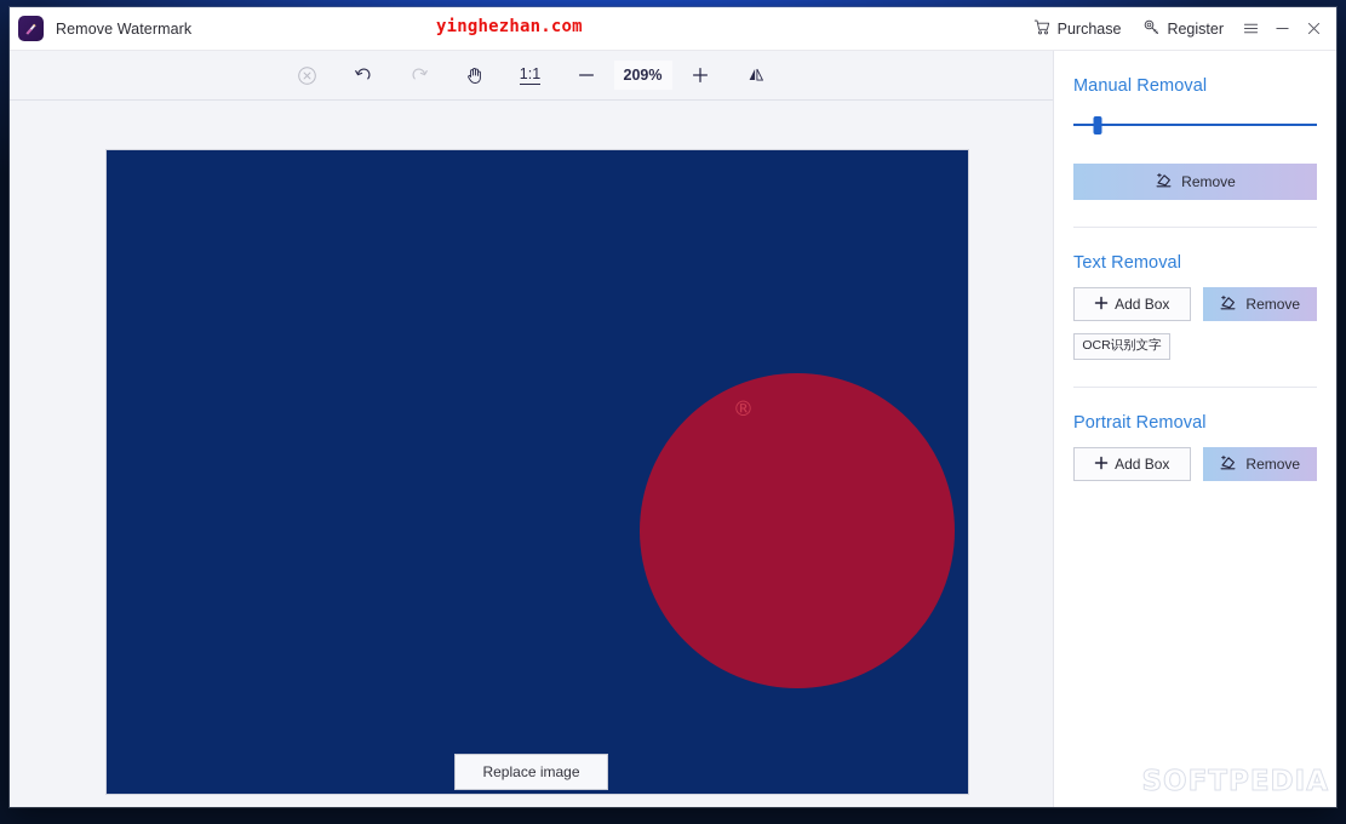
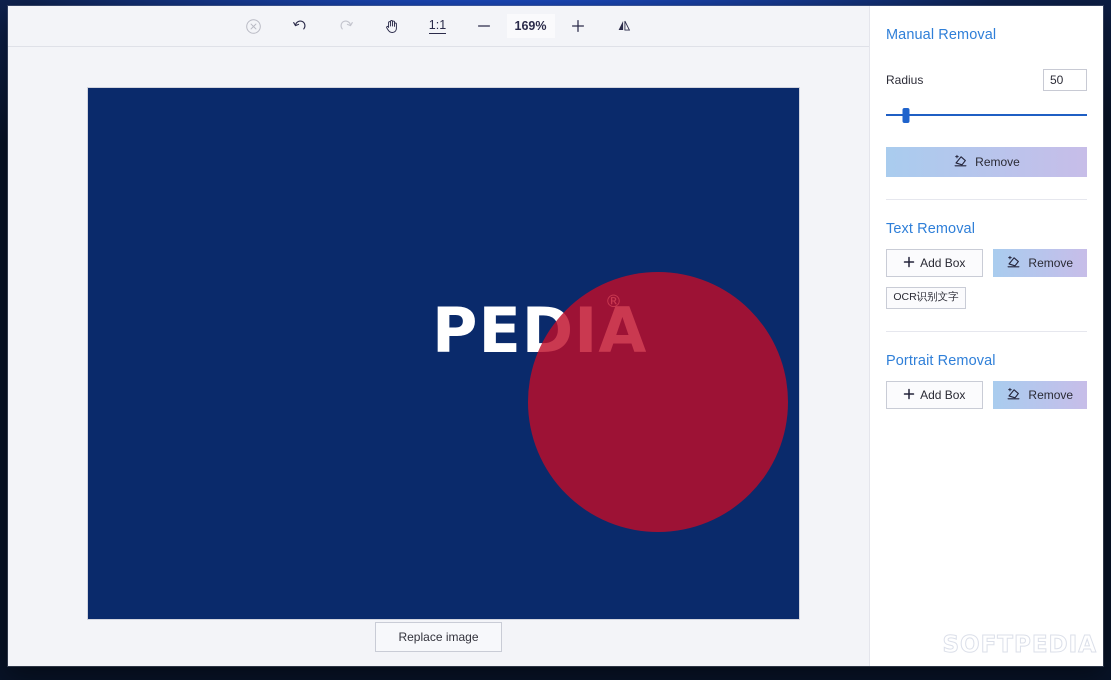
- Remove Watermark
- yinghezhan.com
- Purchase
- Register
  1:1
- 209%
+ 169%
+ PEDIA
  ®
  Replace image
  Manual Removal
+ Radius
+ 50
  Remove
  Text Removal
  Add Box
  Remove
  OCR识别文字
  Portrait Removal
  Add Box
  Remove
  SOFTPEDIA
